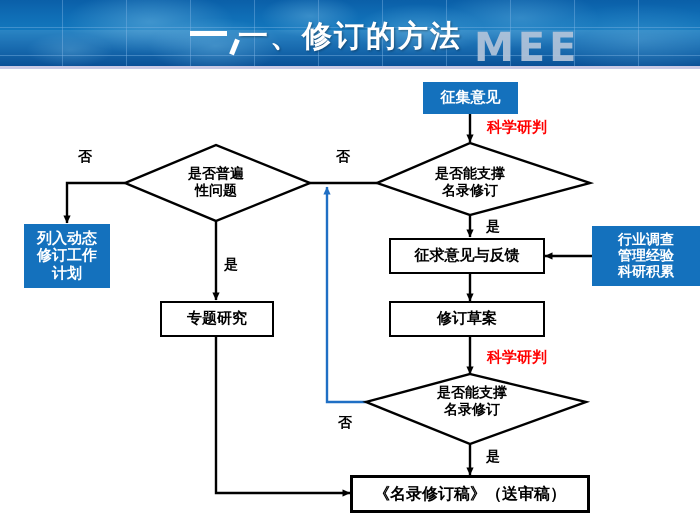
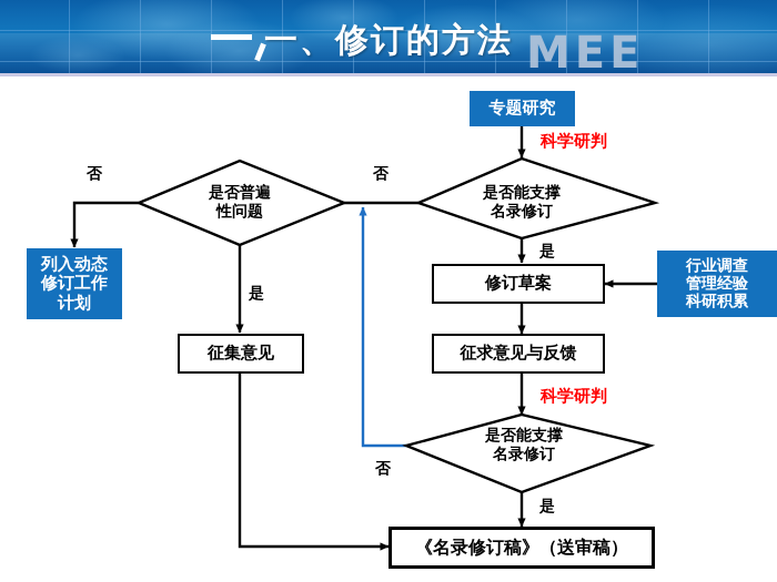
  MEE
  一、修订的方法
- 征集意见
+ 专题研究
  是否能支撑
  名录修订
  是否普遍
  性问题
  列入动态
  修订工作
  计划
- 专题研究
+ 征集意见
- 征求意见与反馈
+ 修订草案
  行业调查
  管理经验
  科研积累
- 修订草案
+ 征求意见与反馈
  是否能支撑
  名录修订
  《名录修订稿》（送审稿）
  科学研判
  科学研判
  否
  否
  否
  是
  是
  是
